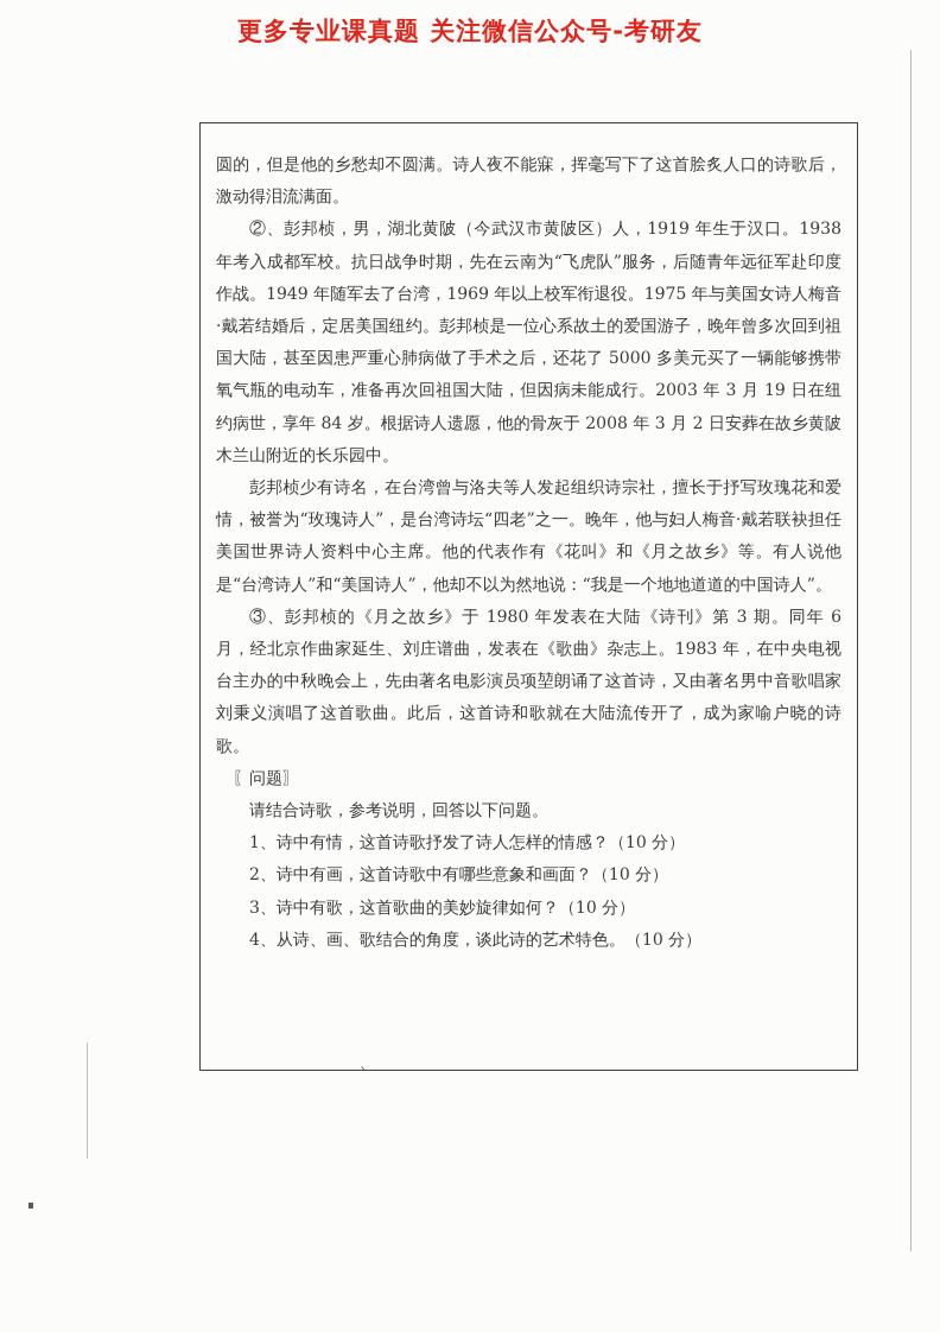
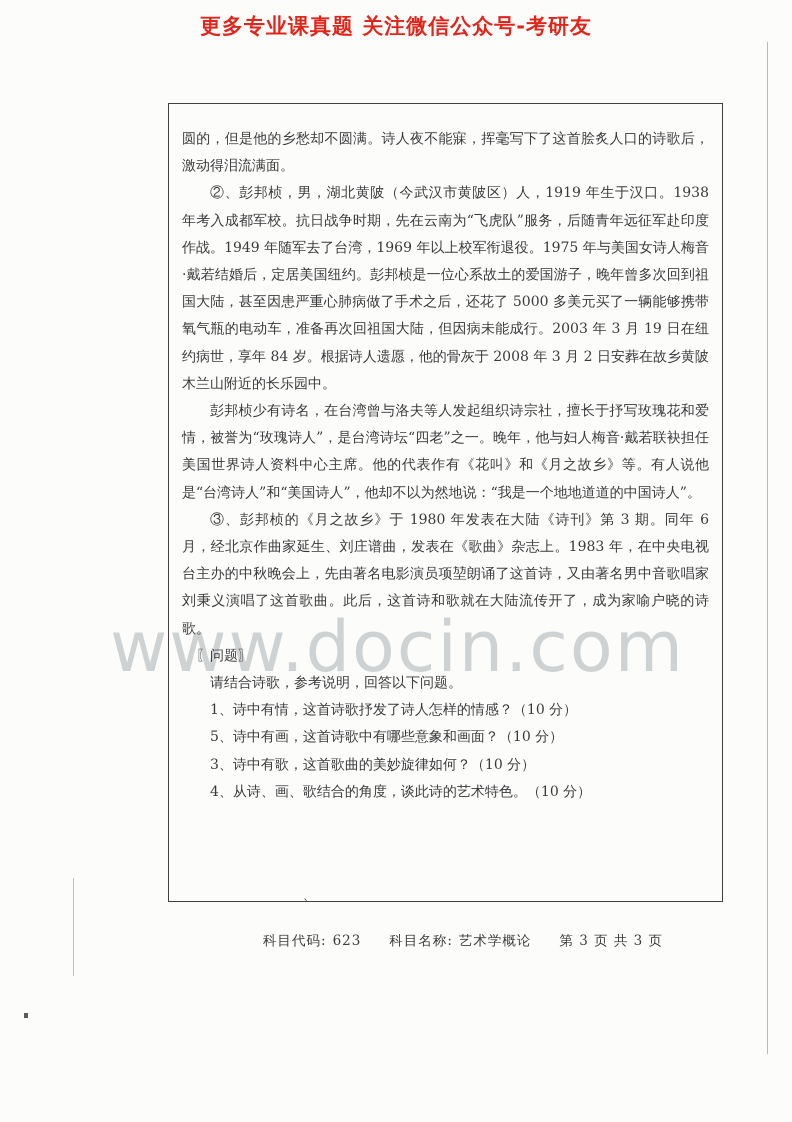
  更多专业课真题 关注微信公众号-考研友
+ www.docin.com
  圆的，但是他的乡愁却不圆满。诗人夜不能寐，挥毫写下了这首脍炙人口的诗歌后，激动得泪流满面。
  ②、彭邦桢，男，湖北黄陂（今武汉市黄陂区）人，1919 年生于汉口。1938 年考入成都军校。抗日战争时期，先在云南为“飞虎队”服务，后随青年远征军赴印度作战。1949 年随军去了台湾，1969 年以上校军衔退役。1975 年与美国女诗人梅音·戴若结婚后，定居美国纽约。彭邦桢是一位心系故土的爱国游子，晚年曾多次回到祖国大陆，甚至因患严重心肺病做了手术之后，还花了 5000 多美元买了一辆能够携带氧气瓶的电动车，准备再次回祖国大陆，但因病未能成行。2003 年 3 月 19 日在纽约病世，享年 84 岁。根据诗人遗愿，他的骨灰于 2008 年 3 月 2 日安葬在故乡黄陂木兰山附近的长乐园中。
  彭邦桢少有诗名，在台湾曾与洛夫等人发起组织诗宗社，擅长于抒写玫瑰花和爱情，被誉为“玫瑰诗人”，是台湾诗坛“四老”之一。晚年，他与妇人梅音·戴若联袂担任美国世界诗人资料中心主席。他的代表作有《花叫》和《月之故乡》等。有人说他是“台湾诗人”和“美国诗人”，他却不以为然地说：“我是一个地地道道的中国诗人”。
  ③、彭邦桢的《月之故乡》于 1980 年发表在大陆《诗刊》第 3 期。同年 6 月，经北京作曲家延生、刘庄谱曲，发表在《歌曲》杂志上。1983 年，在中央电视台主办的中秋晚会上，先由著名电影演员项堃朗诵了这首诗，又由著名男中音歌唱家刘秉义演唱了这首歌曲。此后，这首诗和歌就在大陆流传开了，成为家喻户晓的诗歌。
  〖问题〗
  请结合诗歌，参考说明，回答以下问题。
  1、诗中有情，这首诗歌抒发了诗人怎样的情感？（10 分）
- 2、诗中有画，这首诗歌中有哪些意象和画面？（10 分）
+ 5、诗中有画，这首诗歌中有哪些意象和画面？（10 分）
  3、诗中有歌，这首歌曲的美妙旋律如何？（10 分）
  4、从诗、画、歌结合的角度，谈此诗的艺术特色。（10 分）
  `
+ 科目代码:
+ 623
+ 科目名称:
+ 艺术学概论
+ 第 3 页 共 3 页
